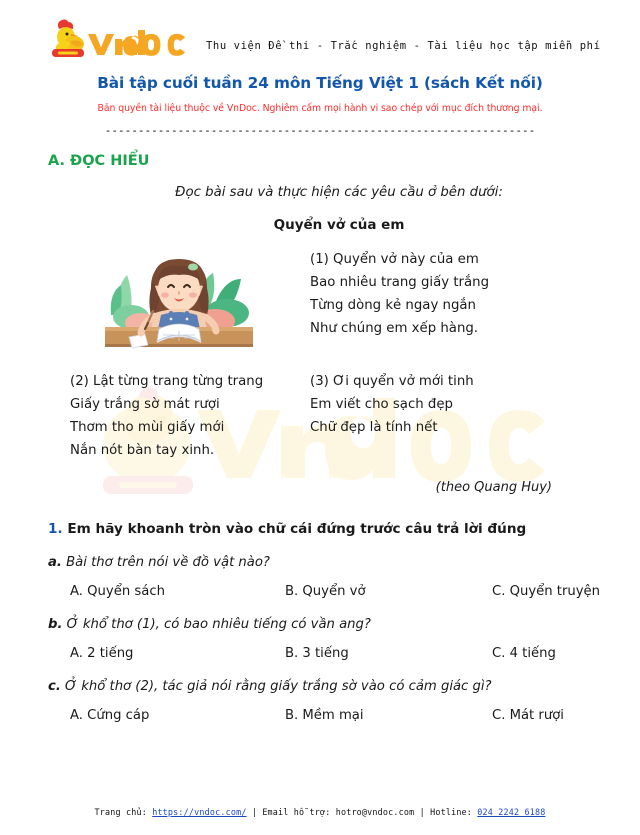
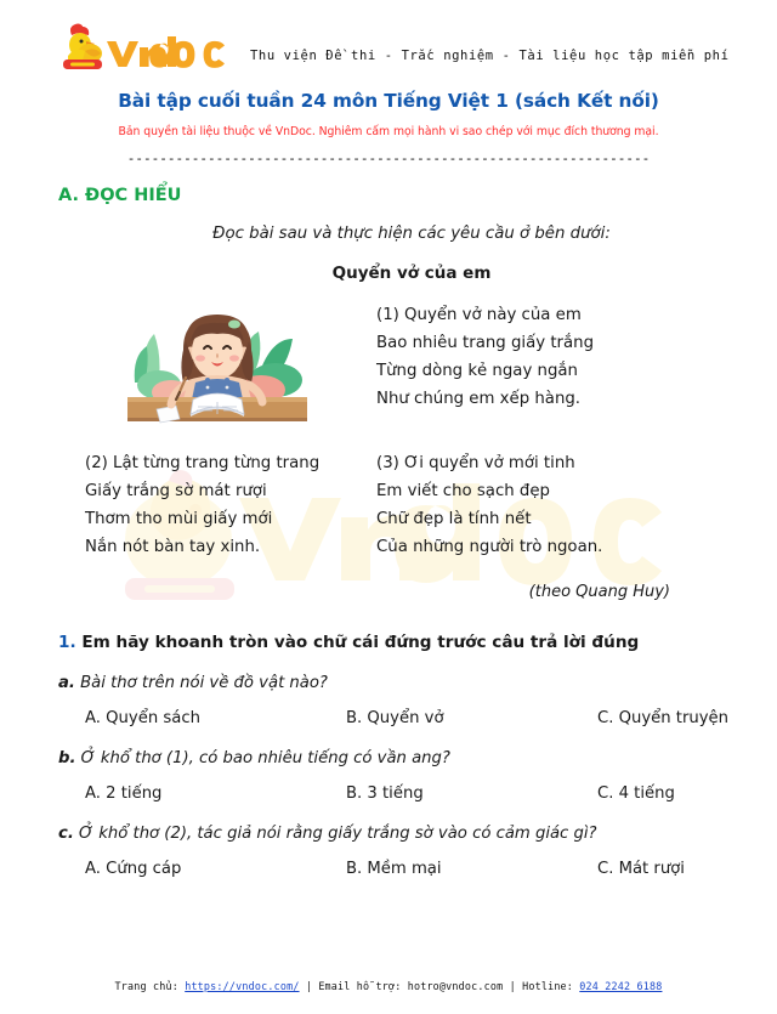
  Thu viện Đề thi - Trắc nghiệm - Tài liệu học tập miễn phí
  Bài tập cuối tuần 24 môn Tiếng Việt 1 (sách Kết nối)
  Bản quyền tài liệu thuộc về VnDoc. Nghiêm cấm mọi hành vi sao chép với mục đích thương mại.
  -----------------------------------------------------------------
  A. ĐỌC HIỂU
  Đọc bài sau và thực hiện các yêu cầu ở bên dưới:
  Quyển vở của em
  (1) Quyển vở này của em
  Bao nhiêu trang giấy trắng
  Từng dòng kẻ ngay ngắn
  Như chúng em xếp hàng.
  (2) Lật từng trang từng trang
  Giấy trắng sờ mát rượi
  Thơm tho mùi giấy mới
  Nắn nót bàn tay xinh.
  (3) Ơi quyển vở mới tinh
  Em viết cho sạch đẹp
  Chữ đẹp là tính nết
+ Của những người trò ngoan.
  (theo Quang Huy)
  1. Em hãy khoanh tròn vào chữ cái đứng trước câu trả lời đúng
  a. Bài thơ trên nói về đồ vật nào?
  A. Quyển sách
  B. Quyển vở
  C. Quyển truyện
  b. Ở khổ thơ (1), có bao nhiêu tiếng có vần ang?
  A. 2 tiếng
  B. 3 tiếng
  C. 4 tiếng
  c. Ở khổ thơ (2), tác giả nói rằng giấy trắng sờ vào có cảm giác gì?
  A. Cứng cáp
  B. Mềm mại
  C. Mát rượi
  Trang chủ: https://vndoc.com/ | Email hỗ trợ: hotro@vndoc.com | Hotline: 024 2242 6188
